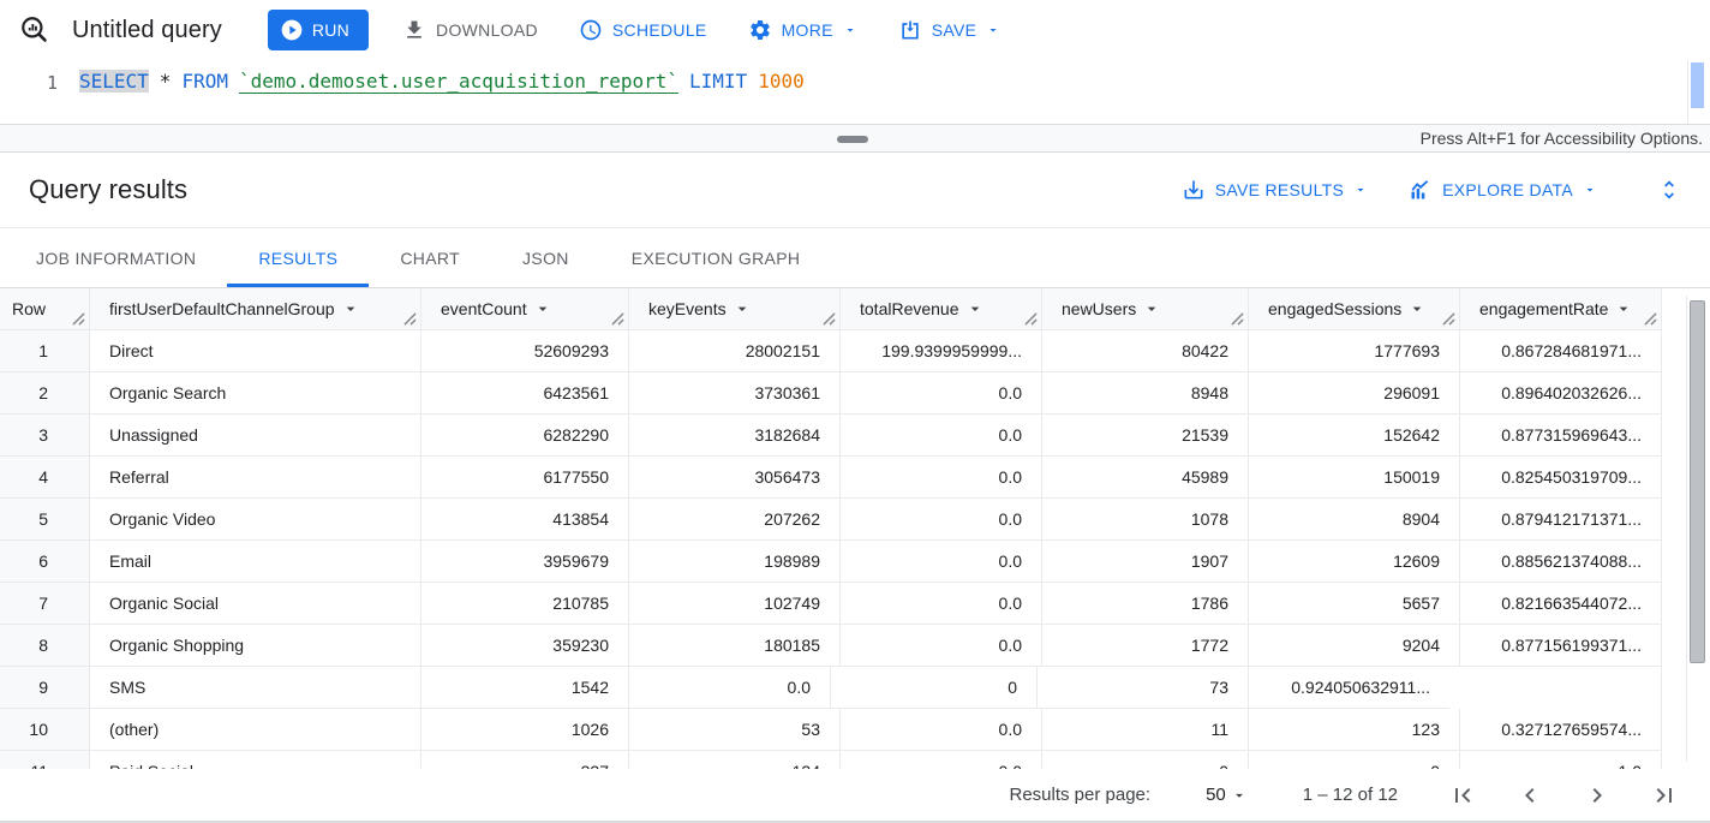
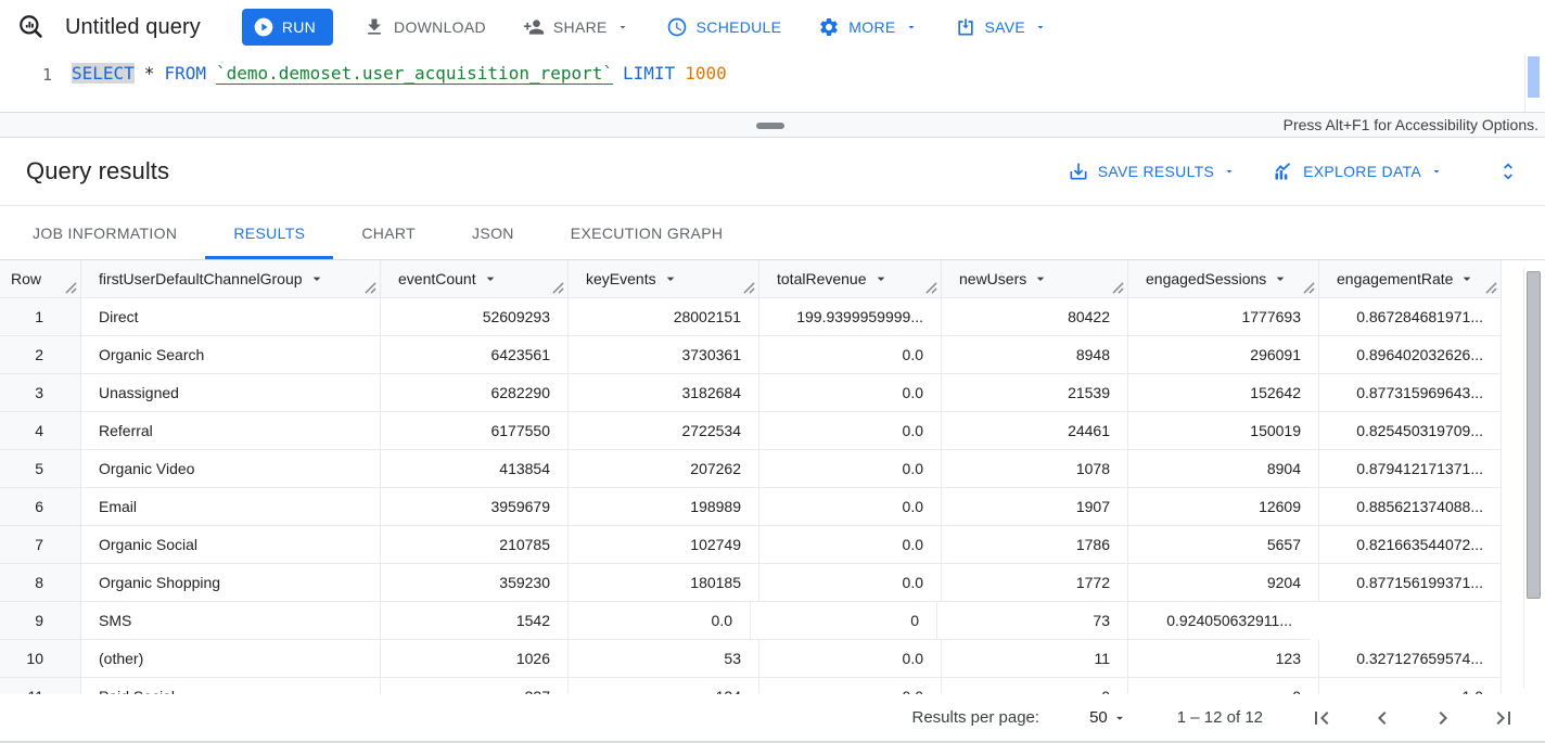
  Untitled query
  RUN
  DOWNLOAD
+ SHARE
  SCHEDULE
  MORE
  SAVE
  1
  SELECT * FROM `demo.demoset.user_acquisition_report` LIMIT 1000
  Press Alt+F1 for Accessibility Options.
  Query results
  SAVE RESULTS
  EXPLORE DATA
  JOB INFORMATION
  RESULTS
  CHART
  JSON
  EXECUTION GRAPH
  Row
  firstUserDefaultChannelGroup
  eventCount
  keyEvents
  totalRevenue
  newUsers
  engagedSessions
  engagementRate
  1
  Direct
  52609293
  28002151
  199.9399959999...
  80422
  1777693
  0.867284681971...
  2
  Organic Search
  6423561
  3730361
  0.0
  8948
  296091
  0.896402032626...
  3
  Unassigned
  6282290
  3182684
  0.0
  21539
  152642
  0.877315969643...
  4
  Referral
  6177550
- 3056473
+ 2722534
  0.0
- 45989
+ 24461
  150019
  0.825450319709...
  5
  Organic Video
  413854
  207262
  0.0
  1078
  8904
  0.879412171371...
  6
  Email
  3959679
  198989
  0.0
  1907
  12609
  0.885621374088...
  7
  Organic Social
  210785
  102749
  0.0
  1786
  5657
  0.821663544072...
  8
  Organic Shopping
  359230
  180185
  0.0
  1772
  9204
  0.877156199371...
  9
  SMS
  1542
  0.0
  0
  73
  0.924050632911...
  10
  (other)
  1026
  53
  0.0
  11
  123
  0.327127659574...
  Results per page:
  50
  1 – 12 of 12
